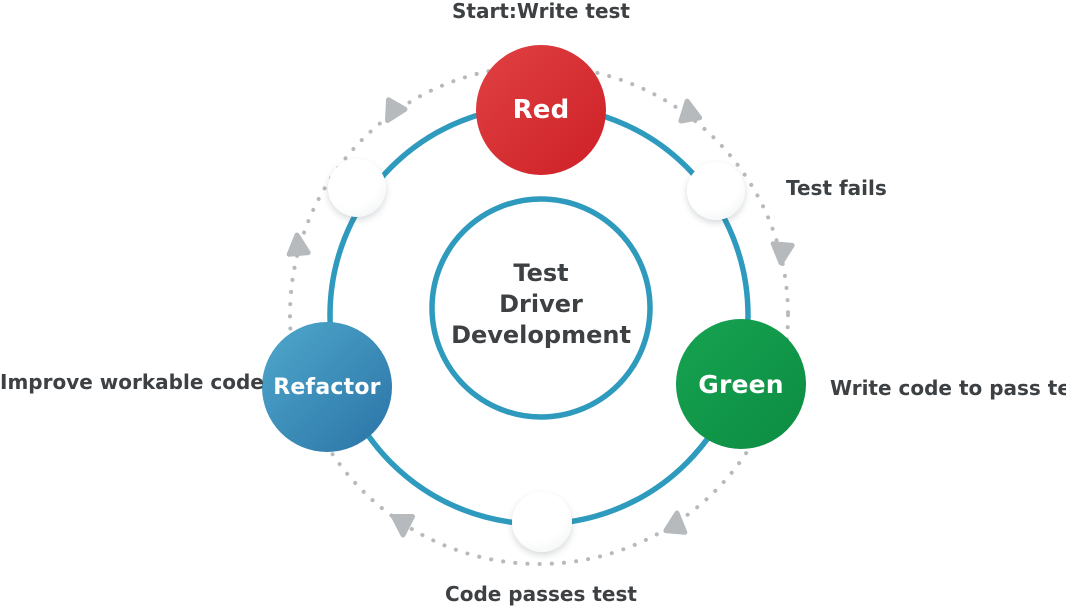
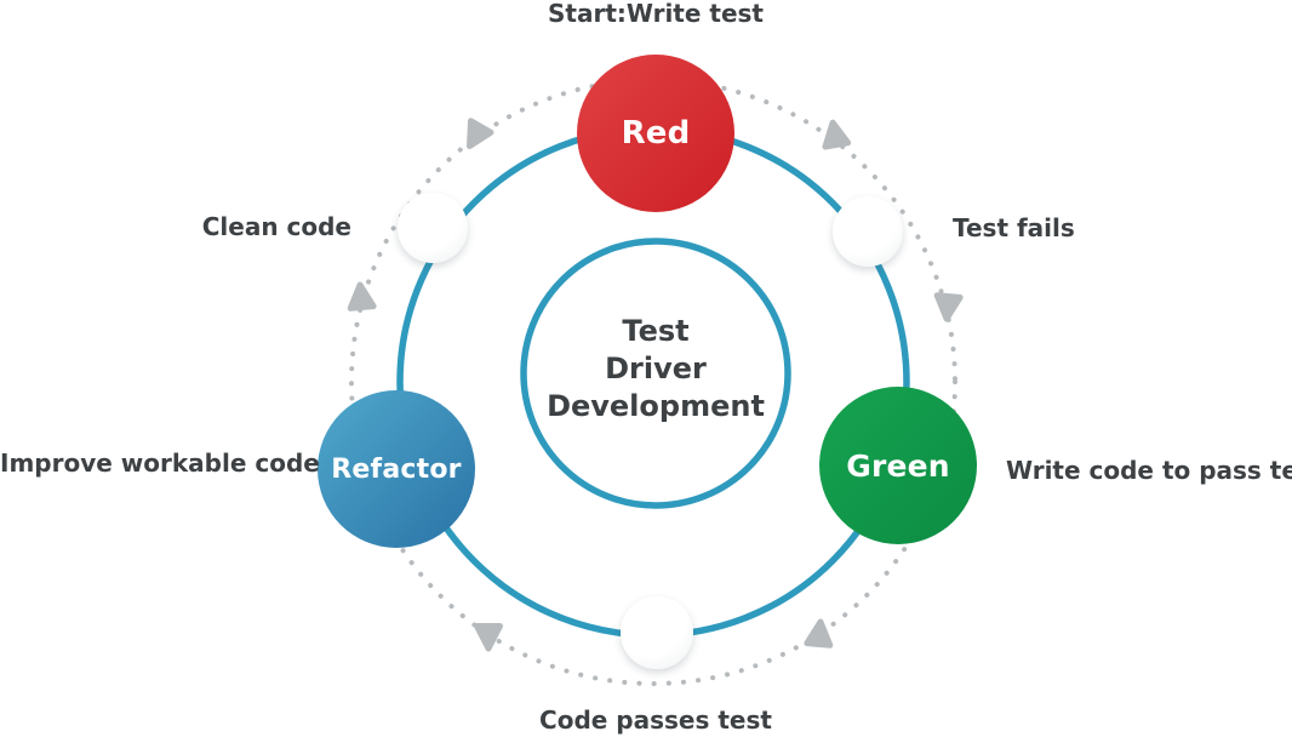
  Red
  Green
  Refactor
  Start:Write test
  Test fails
  Write code to pass te
  Code passes test
  Improve workable code
+ Clean code
  Test
  Driver
  Development
